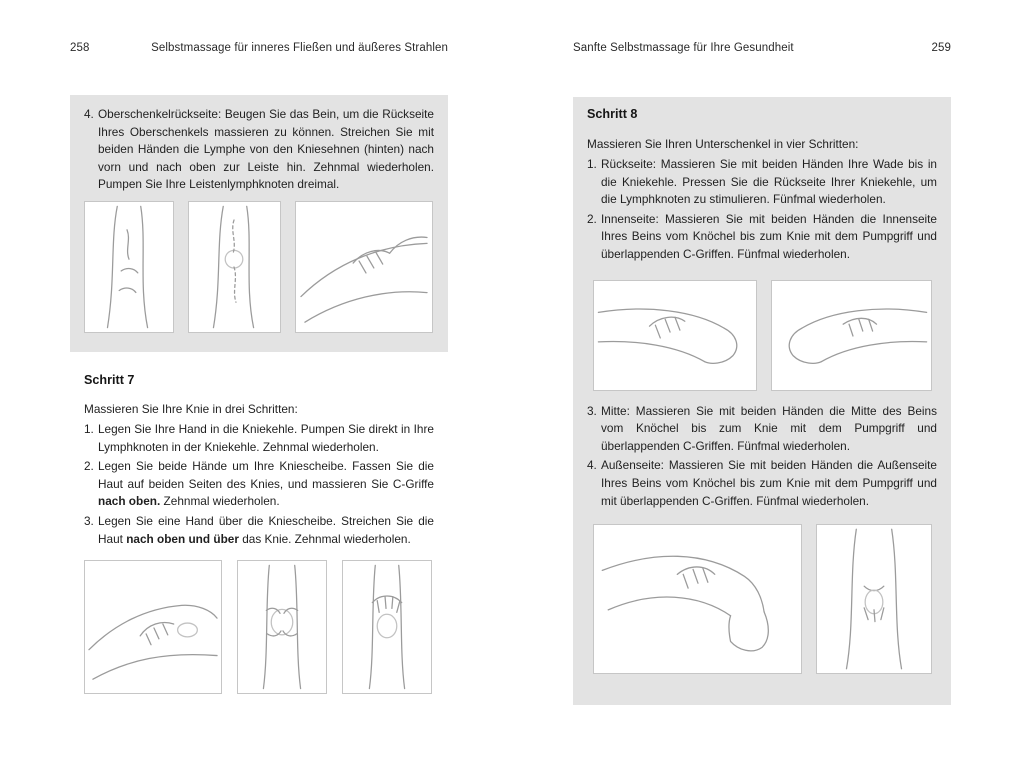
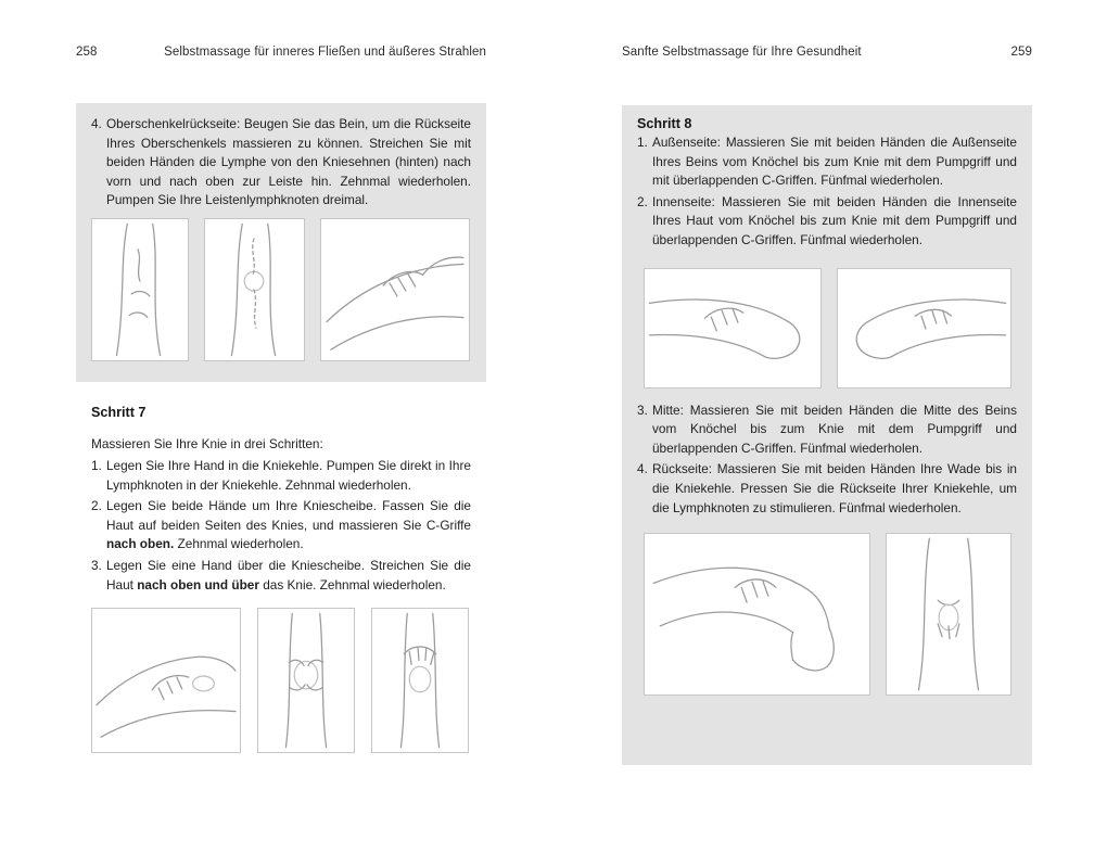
  258
  Selbstmassage für inneres Fließen und äußeres Strahlen
  Sanfte Selbstmassage für Ihre Gesundheit
  259
  4.
  Oberschenkelrückseite: Beugen Sie das Bein, um die Rückseite Ihres Oberschenkels massieren zu können. Streichen Sie mit beiden Händen die Lymphe von den Kniesehnen (hinten) nach vorn und nach oben zur Leiste hin. Zehnmal wiederholen. Pumpen Sie Ihre Leistenlymphknoten dreimal.
  Schritt 7
  Massieren Sie Ihre Knie in drei Schritten:
  1.
  Legen Sie Ihre Hand in die Kniekehle. Pumpen Sie direkt in Ihre Lymphknoten in der Kniekehle. Zehnmal wiederholen.
  2.
  Legen Sie beide Hände um Ihre Kniescheibe. Fassen Sie die Haut auf beiden Seiten des Knies, und massieren Sie C-Griffe nach oben. Zehnmal wiederholen.
  3.
  Legen Sie eine Hand über die Kniescheibe. Streichen Sie die Haut nach oben und über das Knie. Zehnmal wiederholen.
  Schritt 8
- Massieren Sie Ihren Unterschenkel in vier Schritten:
  1.
- Rückseite: Massieren Sie mit beiden Händen Ihre Wade bis in die Kniekehle. Pressen Sie die Rückseite Ihrer Kniekehle, um die Lymphknoten zu stimulieren. Fünfmal wiederholen.
+ Außenseite: Massieren Sie mit beiden Händen die Außenseite Ihres Beins vom Knöchel bis zum Knie mit dem Pumpgriff und mit überlappenden C-Griffen. Fünfmal wiederholen.
  2.
- Innenseite: Massieren Sie mit beiden Händen die Innenseite Ihres Beins vom Knöchel bis zum Knie mit dem Pumpgriff und überlappenden C-Griffen. Fünfmal wiederholen.
+ Innenseite: Massieren Sie mit beiden Händen die Innenseite Ihres Haut vom Knöchel bis zum Knie mit dem Pumpgriff und überlappenden C-Griffen. Fünfmal wiederholen.
  3.
  Mitte: Massieren Sie mit beiden Händen die Mitte des Beins vom Knöchel bis zum Knie mit dem Pumpgriff und überlappenden C-Griffen. Fünfmal wiederholen.
  4.
- Außenseite: Massieren Sie mit beiden Händen die Außenseite Ihres Beins vom Knöchel bis zum Knie mit dem Pumpgriff und mit überlappenden C-Griffen. Fünfmal wiederholen.
+ Rückseite: Massieren Sie mit beiden Händen Ihre Wade bis in die Kniekehle. Pressen Sie die Rückseite Ihrer Kniekehle, um die Lymphknoten zu stimulieren. Fünfmal wiederholen.
